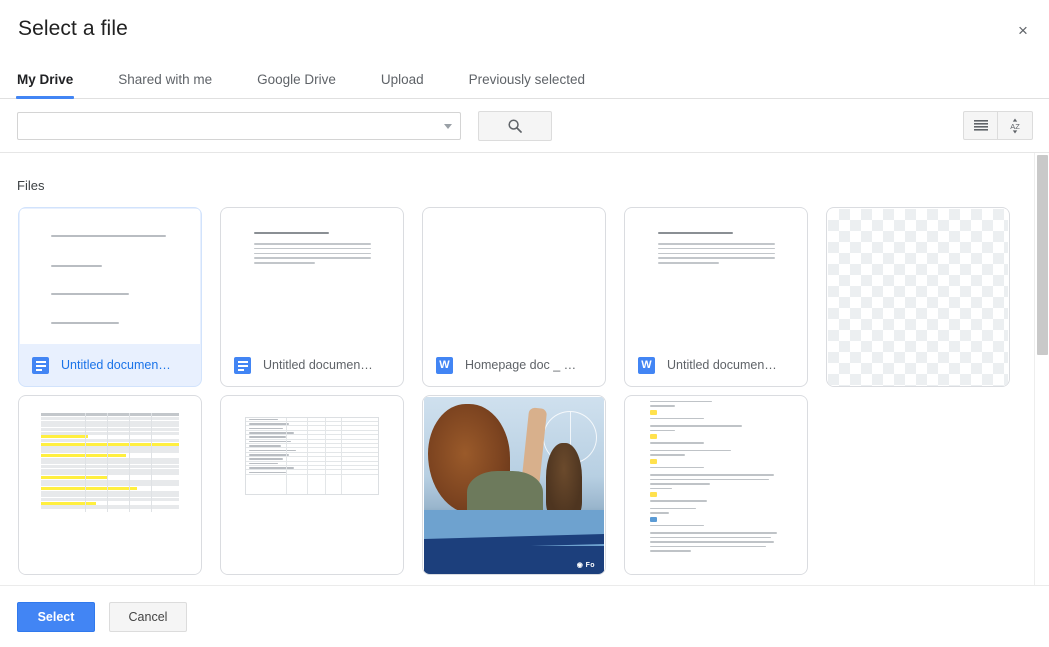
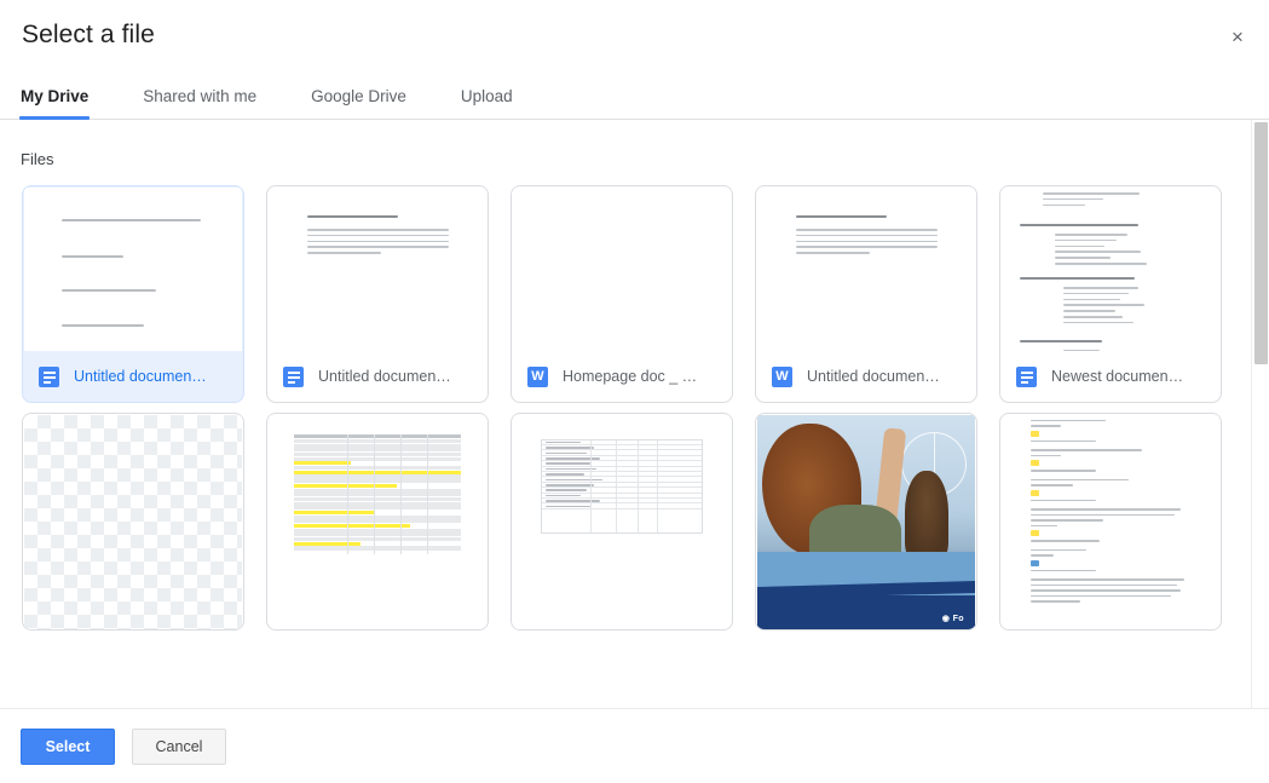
  Select a file
  ×
  My Drive
  Shared with me
  Google Drive
  Upload
- Previously selected
- AZ
  Files
  Untitled documen…
  Untitled documen…
  W
  Homepage doc _ …
  W
  Untitled documen…
+ Newest documen…
  Select
  Cancel
